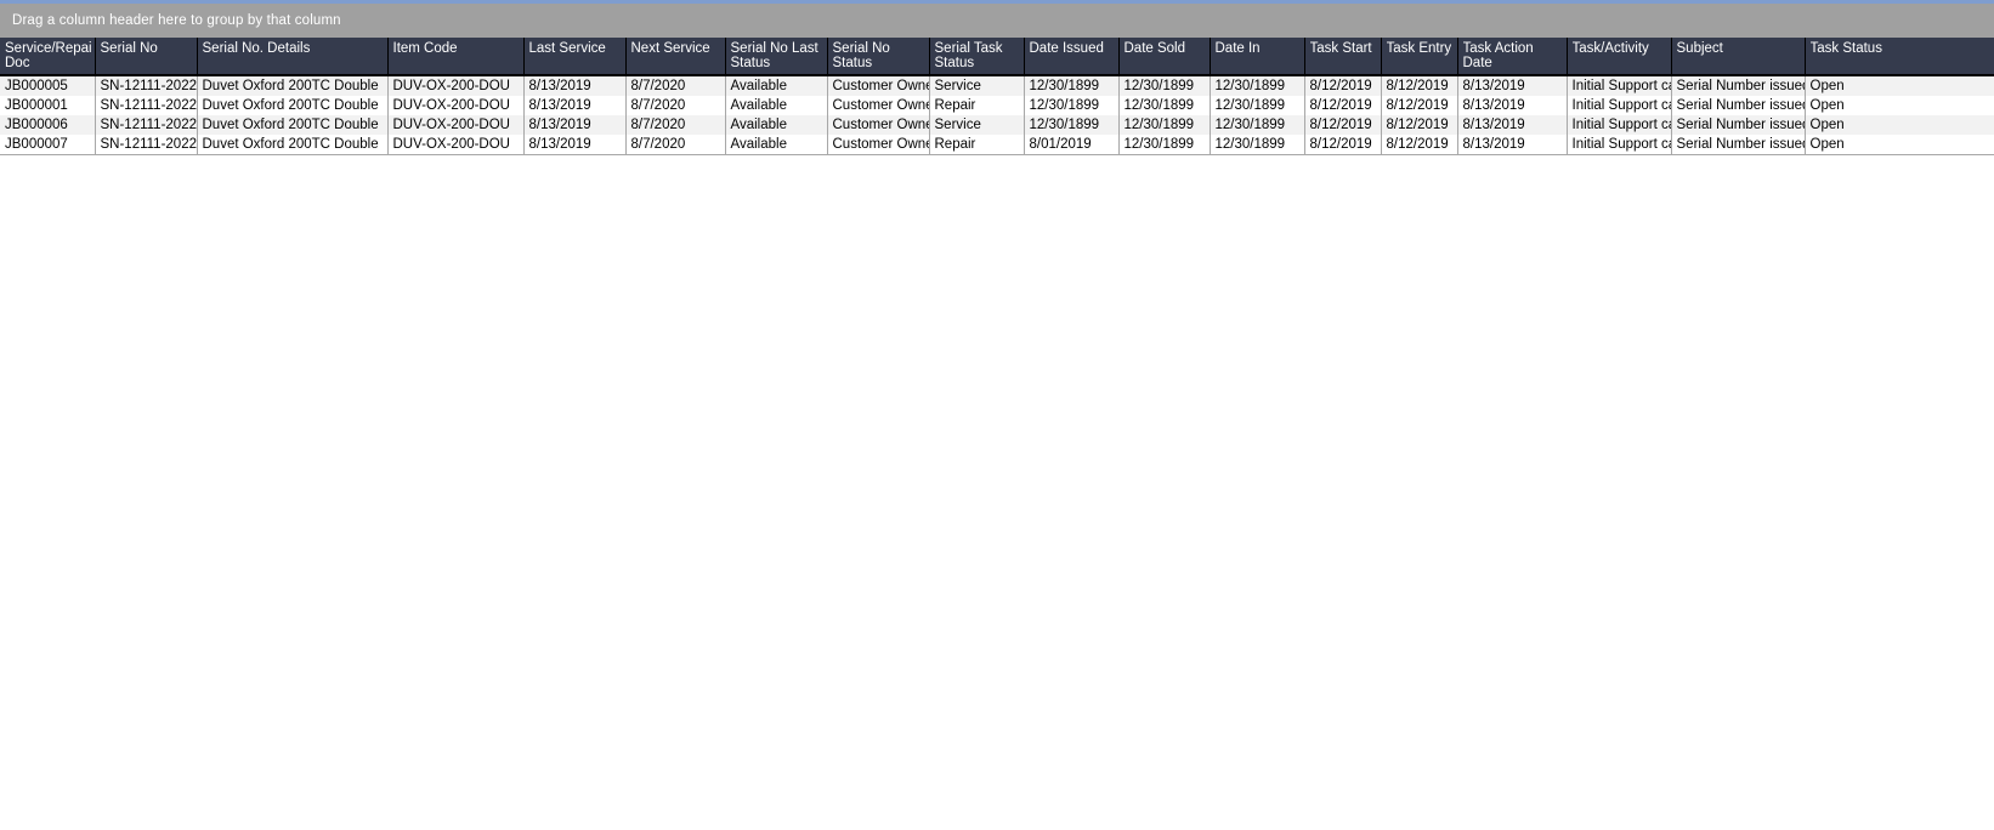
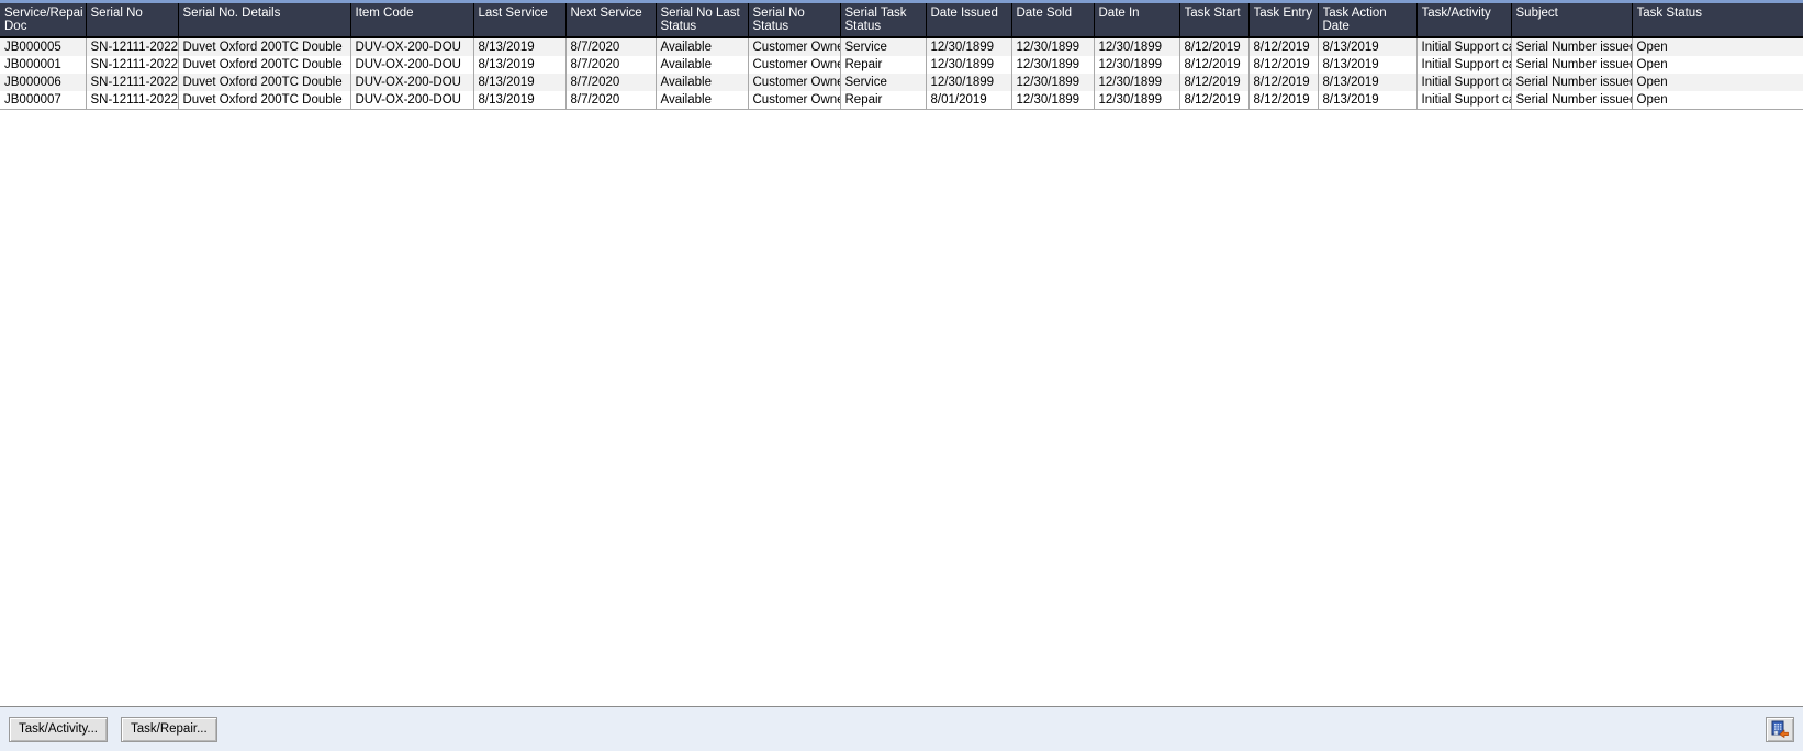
- Drag a column header here to group by that column
  Service/Repai Doc	Serial No	Serial No. Details	Item Code	Last Service	Next Service	Serial No Last Status	Serial No Status	Serial Task Status	Date Issued	Date Sold	Date In	Task Start	Task Entry	Task Action Date	Task/Activity	Subject	Task Status
  JB000005	SN-12111-2022	Duvet Oxford 200TC Double	DUV-OX-200-DOU	8/13/2019	8/7/2020	Available	Customer Own	Service	12/30/1899	12/30/1899	12/30/1899	8/12/2019	8/12/2019	8/13/2019	Initial Support c	Serial Number issue	Open
  JB000001	SN-12111-2022	Duvet Oxford 200TC Double	DUV-OX-200-DOU	8/13/2019	8/7/2020	Available	Customer Own	Repair	12/30/1899	12/30/1899	12/30/1899	8/12/2019	8/12/2019	8/13/2019	Initial Support c	Serial Number issue	Open
  JB000006	SN-12111-2022	Duvet Oxford 200TC Double	DUV-OX-200-DOU	8/13/2019	8/7/2020	Available	Customer Own	Service	12/30/1899	12/30/1899	12/30/1899	8/12/2019	8/12/2019	8/13/2019	Initial Support c	Serial Number issue	Open
  JB000007	SN-12111-2022	Duvet Oxford 200TC Double	DUV-OX-200-DOU	8/13/2019	8/7/2020	Available	Customer Own	Repair	8/01/2019	12/30/1899	12/30/1899	8/12/2019	8/12/2019	8/13/2019	Initial Support c	Serial Number issue	Open
+ Task/Activity...
+ Task/Repair...
